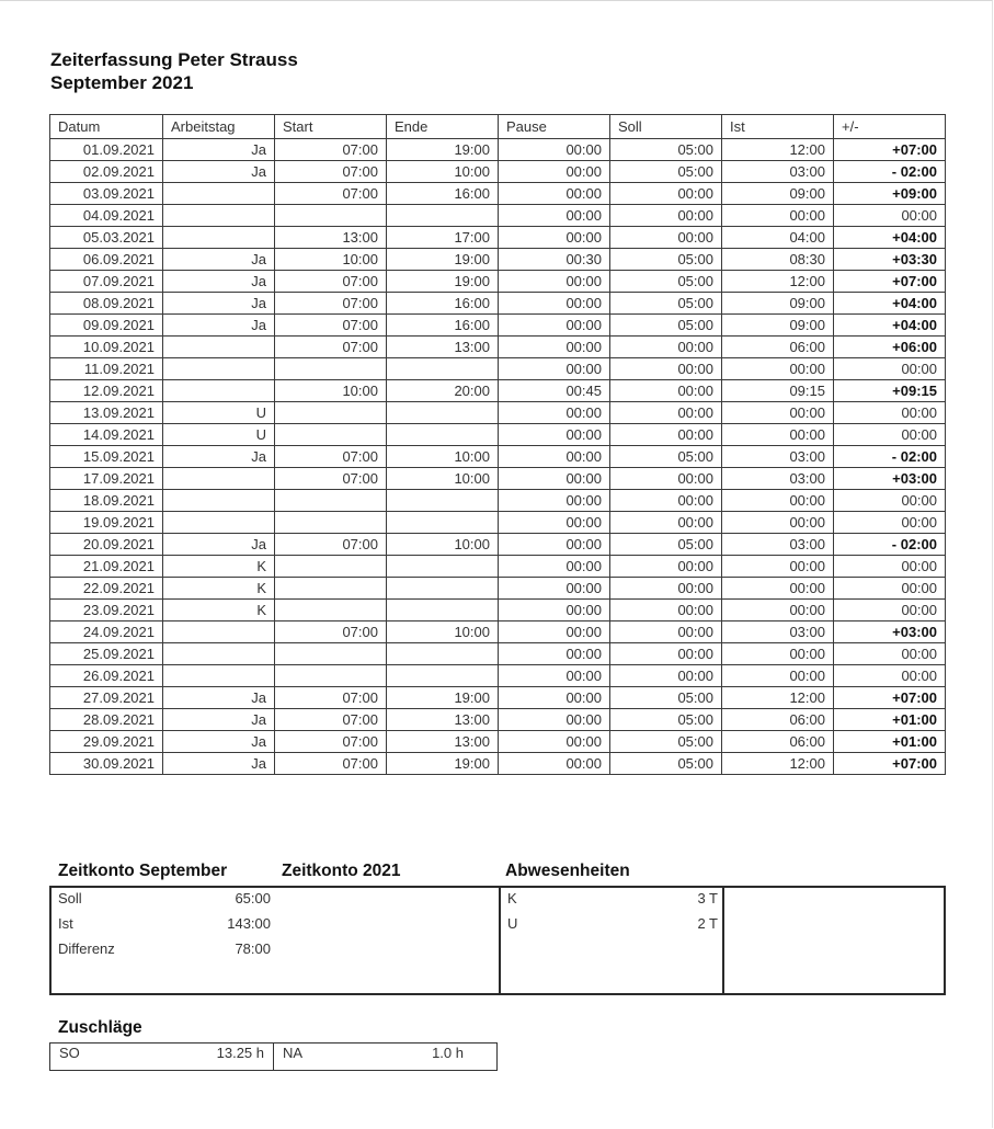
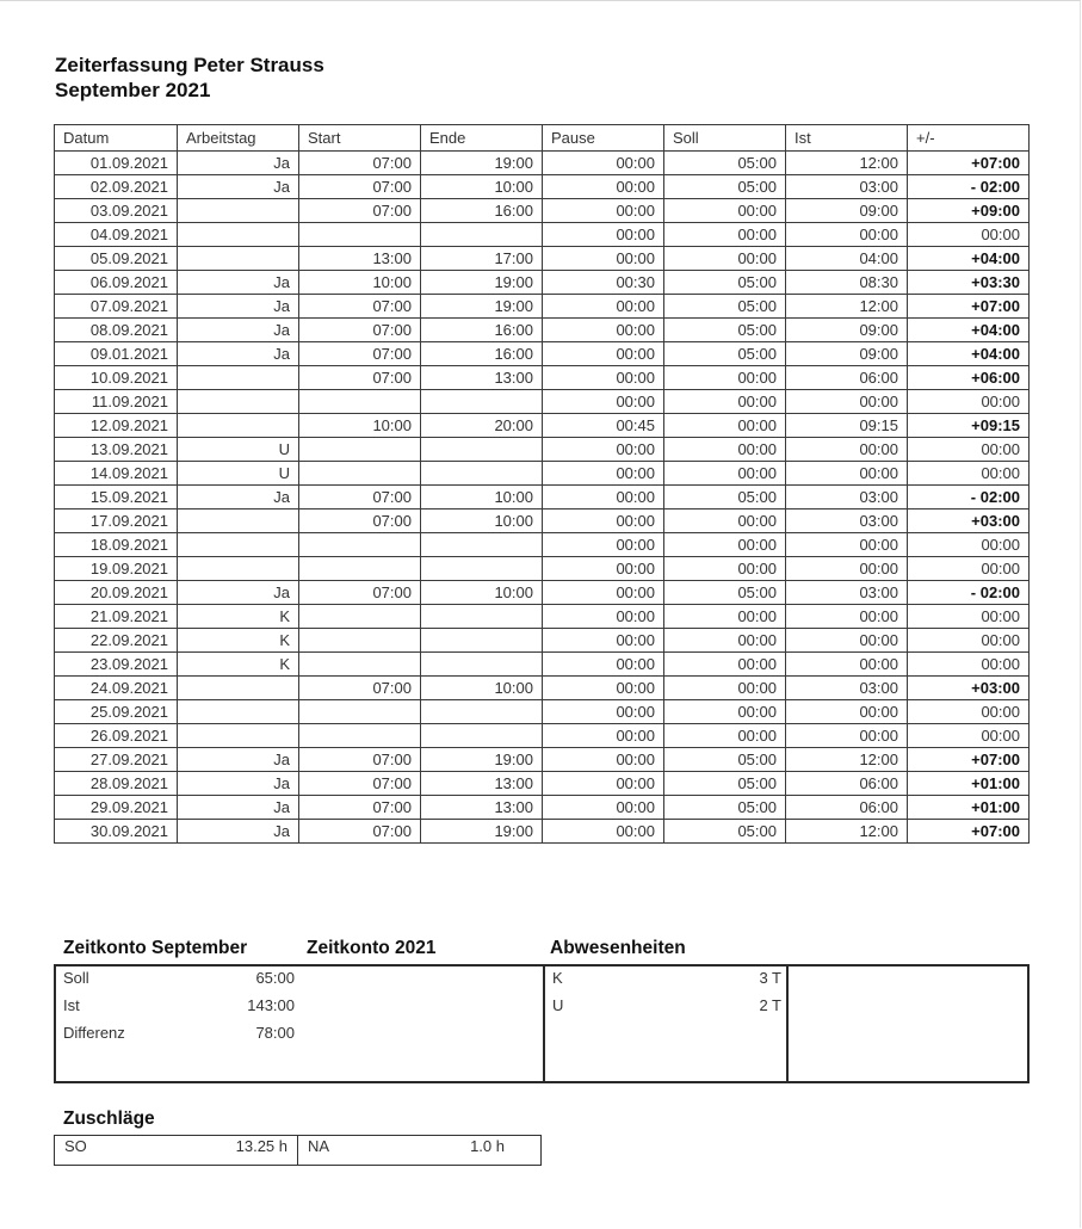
  Zeiterfassung Peter Strauss
  September 2021
  Datum	Arbeitstag	Start	Ende	Pause	Soll	Ist	+/-
  01.09.2021	Ja	07:00	19:00	00:00	05:00	12:00	+07:00
  02.09.2021	Ja	07:00	10:00	00:00	05:00	03:00	- 02:00
  03.09.2021		07:00	16:00	00:00	00:00	09:00	+09:00
  04.09.2021				00:00	00:00	00:00	00:00
- 05.03.2021		13:00	17:00	00:00	00:00	04:00	+04:00
+ 05.09.2021		13:00	17:00	00:00	00:00	04:00	+04:00
  06.09.2021	Ja	10:00	19:00	00:30	05:00	08:30	+03:30
  07.09.2021	Ja	07:00	19:00	00:00	05:00	12:00	+07:00
  08.09.2021	Ja	07:00	16:00	00:00	05:00	09:00	+04:00
- 09.09.2021	Ja	07:00	16:00	00:00	05:00	09:00	+04:00
+ 09.01.2021	Ja	07:00	16:00	00:00	05:00	09:00	+04:00
  10.09.2021		07:00	13:00	00:00	00:00	06:00	+06:00
  11.09.2021				00:00	00:00	00:00	00:00
  12.09.2021		10:00	20:00	00:45	00:00	09:15	+09:15
  13.09.2021	U			00:00	00:00	00:00	00:00
  14.09.2021	U			00:00	00:00	00:00	00:00
  15.09.2021	Ja	07:00	10:00	00:00	05:00	03:00	- 02:00
  17.09.2021		07:00	10:00	00:00	00:00	03:00	+03:00
  18.09.2021				00:00	00:00	00:00	00:00
  19.09.2021				00:00	00:00	00:00	00:00
  20.09.2021	Ja	07:00	10:00	00:00	05:00	03:00	- 02:00
  21.09.2021	K			00:00	00:00	00:00	00:00
  22.09.2021	K			00:00	00:00	00:00	00:00
  23.09.2021	K			00:00	00:00	00:00	00:00
  24.09.2021		07:00	10:00	00:00	00:00	03:00	+03:00
  25.09.2021				00:00	00:00	00:00	00:00
  26.09.2021				00:00	00:00	00:00	00:00
  27.09.2021	Ja	07:00	19:00	00:00	05:00	12:00	+07:00
  28.09.2021	Ja	07:00	13:00	00:00	05:00	06:00	+01:00
  29.09.2021	Ja	07:00	13:00	00:00	05:00	06:00	+01:00
  30.09.2021	Ja	07:00	19:00	00:00	05:00	12:00	+07:00
  Zeitkonto September
  Zeitkonto 2021
  Abwesenheiten
  Soll
  65:00
  Ist
  143:00
  Differenz
  78:00
  K
  3 T
  U
  2 T
  Zuschläge
  SO
  13.25 h
  NA
  1.0 h
